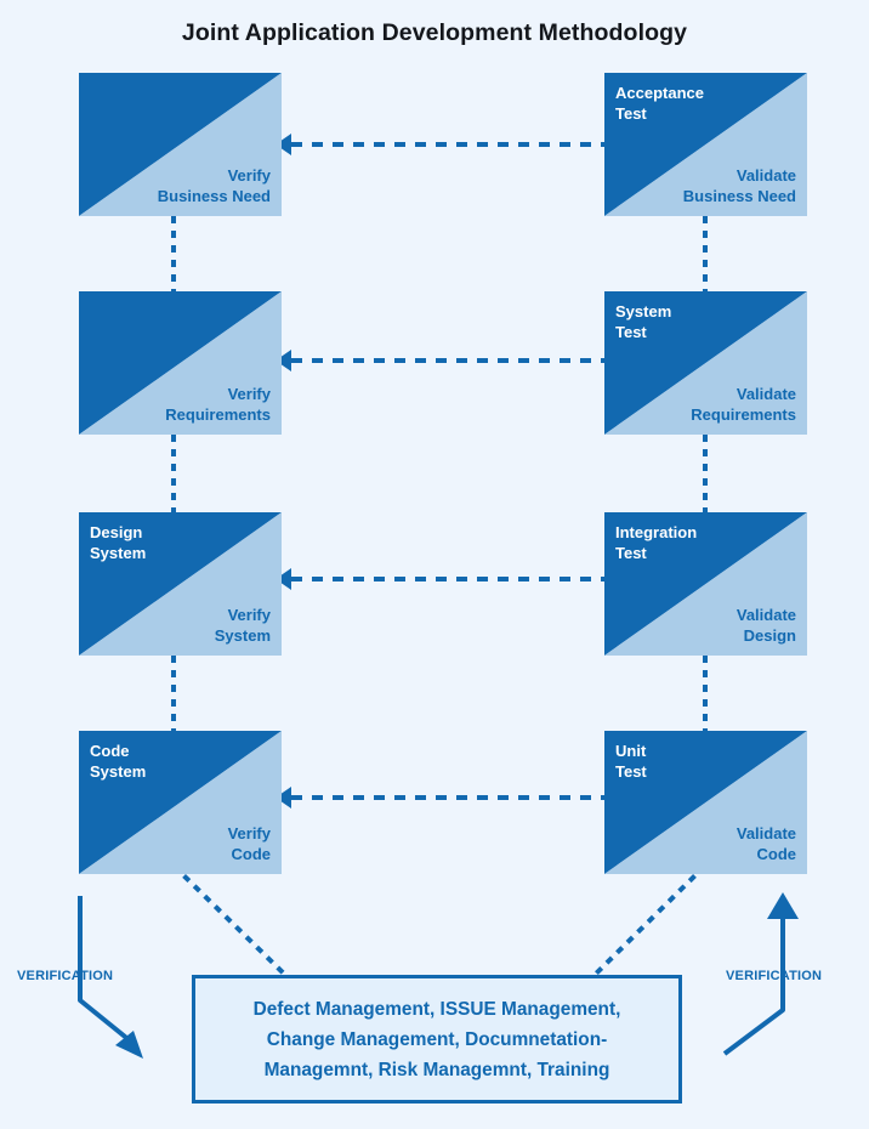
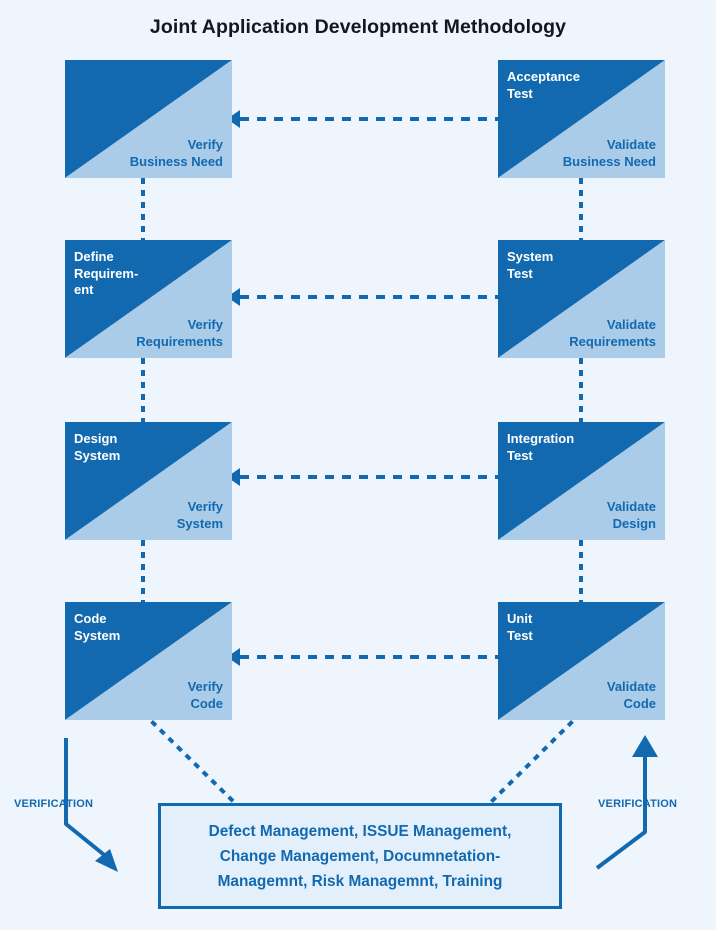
  Joint Application Development Methodology
  Verify
  Business Need
  Acceptance
  Test
  Validate
  Business Need
+ Define
+ Requirem-
+ ent
  Verify
  Requirements
  System
  Test
  Validate
  Requirements
  Design
  System
  Verify
  System
  Integration
  Test
  Validate
  Design
  Code
  System
  Verify
  Code
  Unit
  Test
  Validate
  Code
  VERIFICATION
  VERIFICATION
  Defect Management, ISSUE Management,
  Change Management, Documnetation-
  Managemnt, Risk Managemnt, Training
